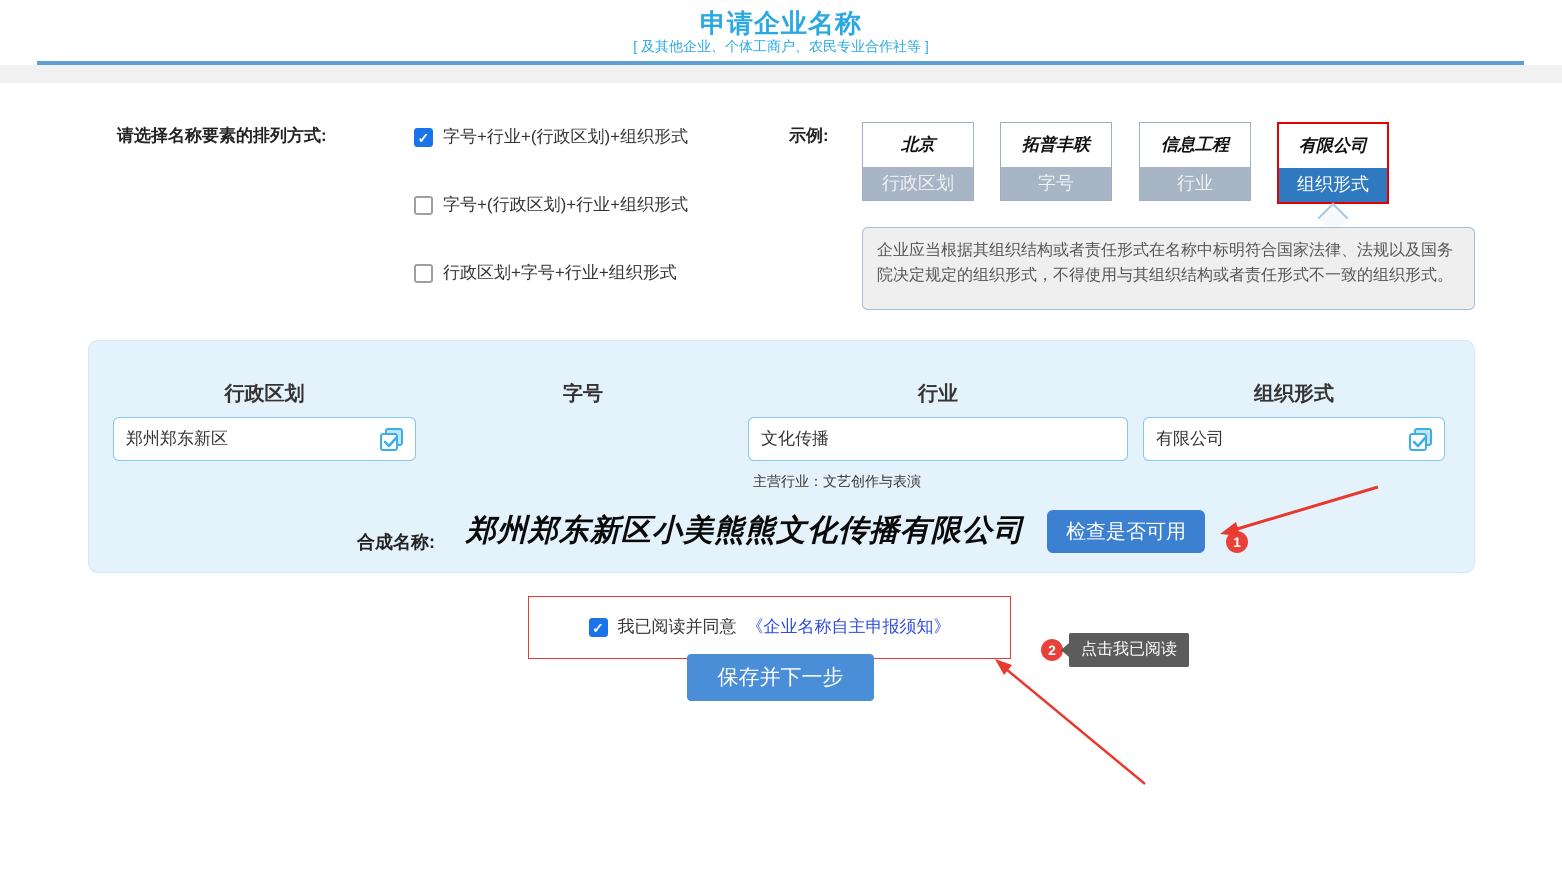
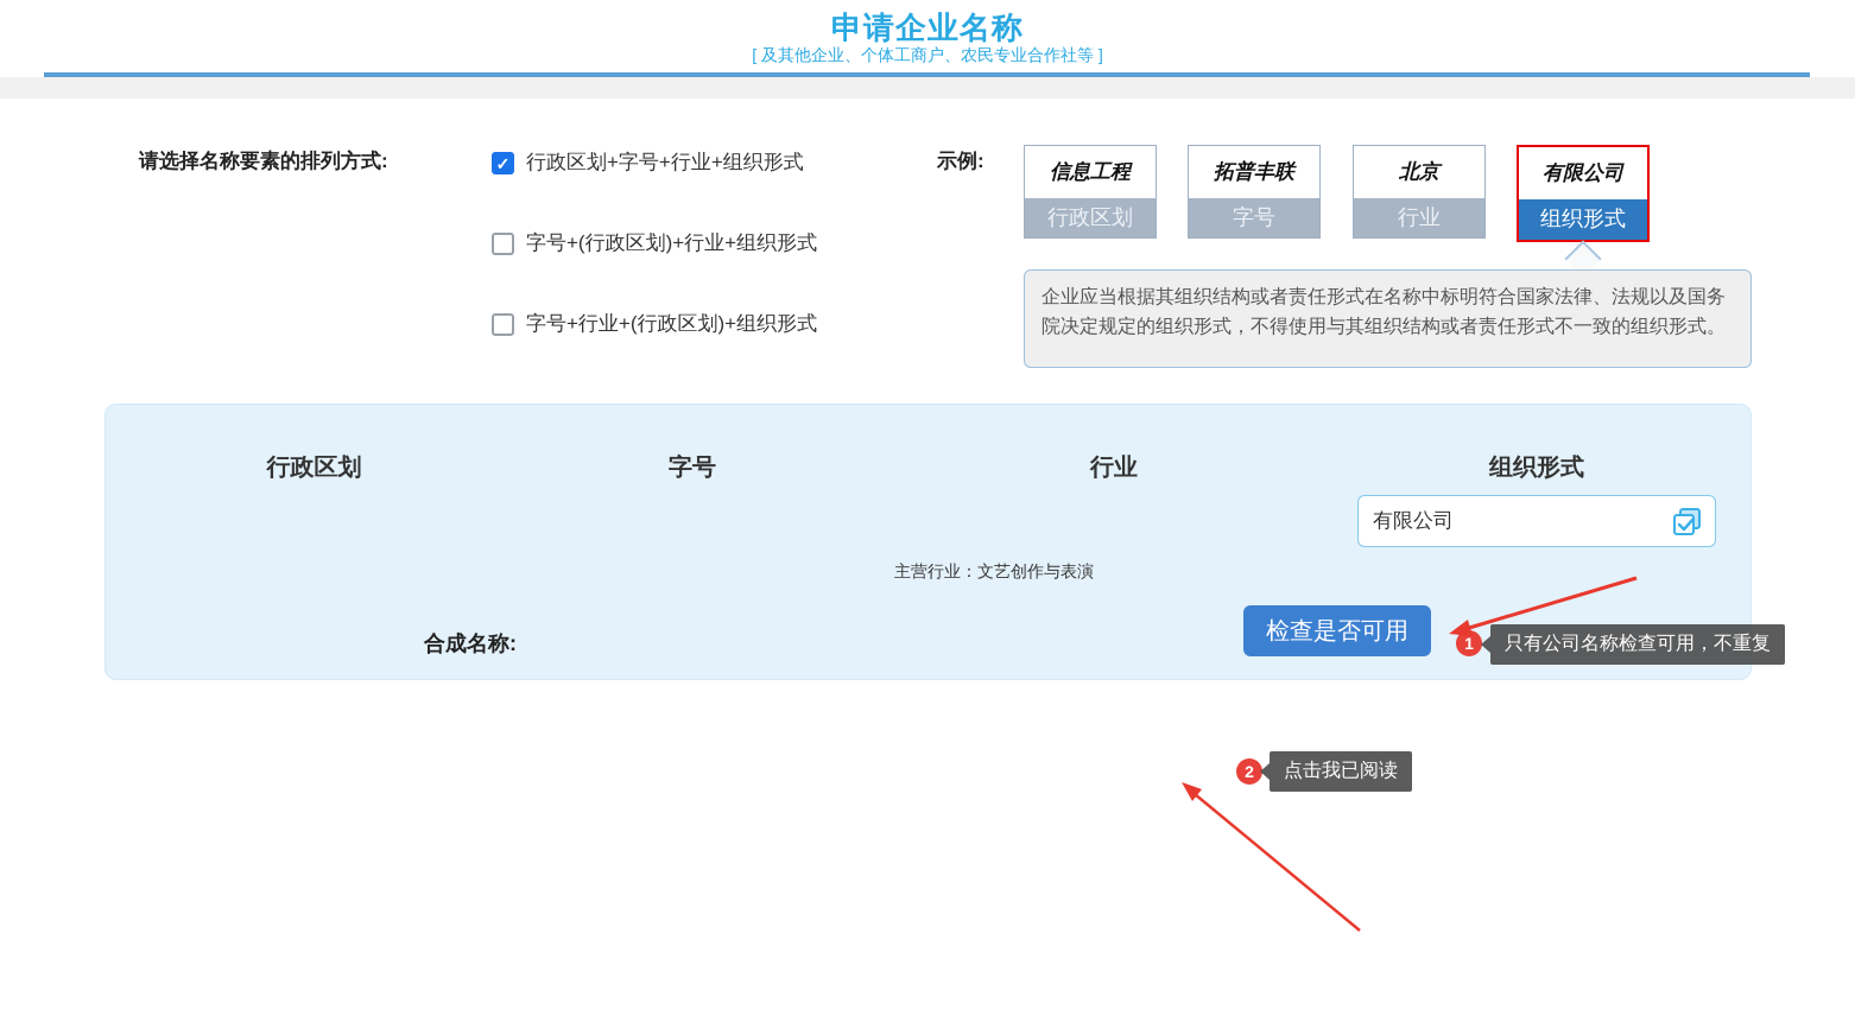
  申请企业名称
  [ 及其他企业、个体工商户、农民专业合作社等 ]
  请选择名称要素的排列方式:
- 字号+行业+(行政区划)+组织形式
+ 行政区划+字号+行业+组织形式
  字号+(行政区划)+行业+组织形式
- 行政区划+字号+行业+组织形式
+ 字号+行业+(行政区划)+组织形式
  示例:
- 北京
+ 信息工程
  行政区划
  拓普丰联
  字号
- 信息工程
+ 北京
  行业
  有限公司
  组织形式
  企业应当根据其组织结构或者责任形式在名称中标明符合国家法律、法规以及国务院决定规定的组织形式，不得使用与其组织结构或者责任形式不一致的组织形式。
  行政区划
  字号
  行业
  组织形式
- 郑州郑东新区
- 文化传播
  有限公司
  主营行业：文艺创作与表演
  合成名称:
- 郑州郑东新区小美熊熊文化传播有限公司
  检查是否可用
- 我已阅读并同意
- 《企业名称自主申报须知》
- 保存并下一步
  1
+ 只有公司名称检查可用，不重复
  2
  点击我已阅读
